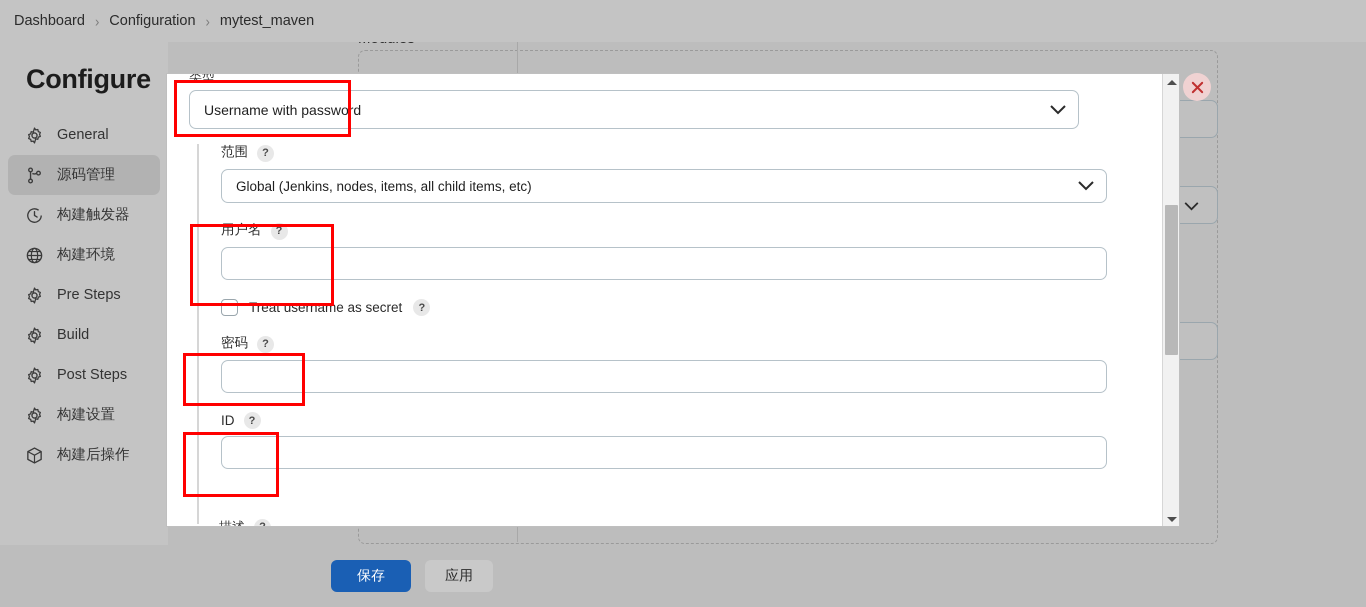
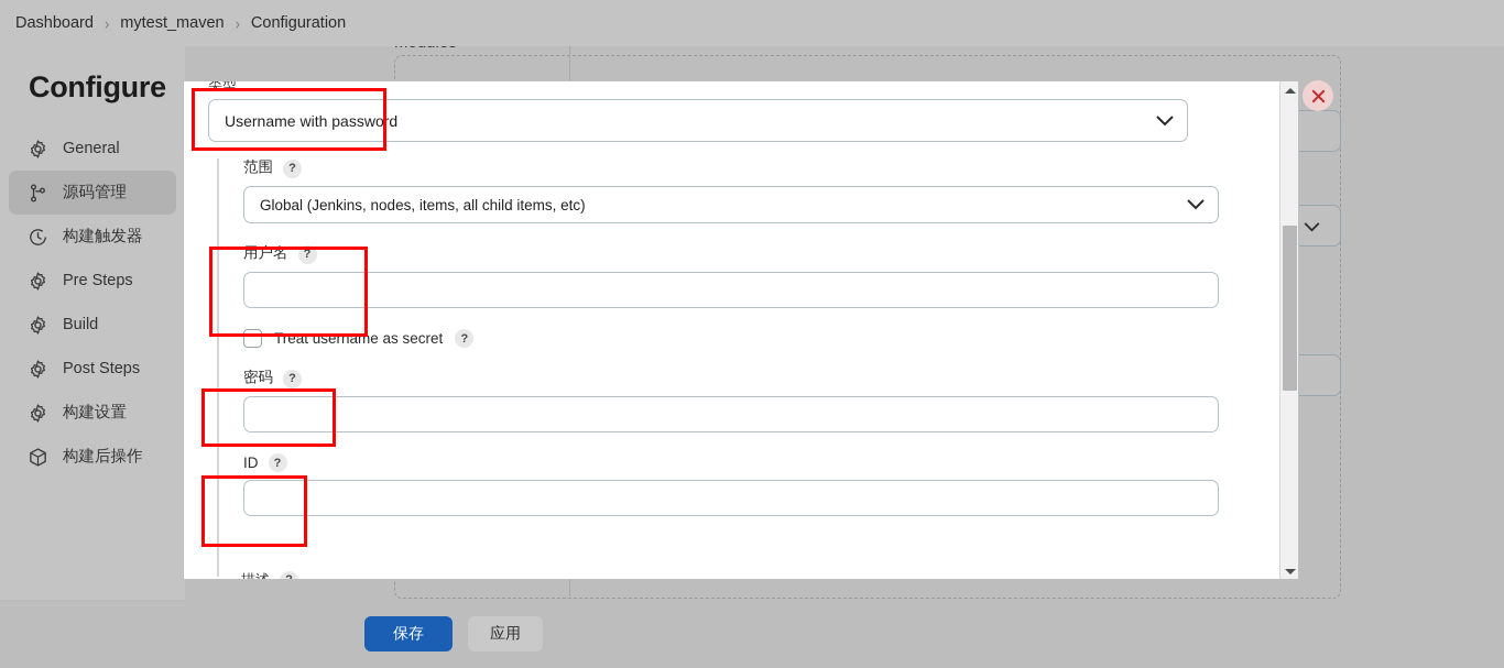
  Dashboard
  ›
- Configuration
+ mytest_maven
  ›
- mytest_maven
+ Configuration
  Configure
  General
  源码管理
  构建触发器
- 构建环境
  Pre Steps
  Build
  Post Steps
  构建设置
  构建后操作
  类型
  Username with password
  范围
  ?
  Global (Jenkins, nodes, items, all child items, etc)
  用户名
  ?
  Treat username as secret
  ?
  密码
  ?
  ID
  ?
  保存
  应用
